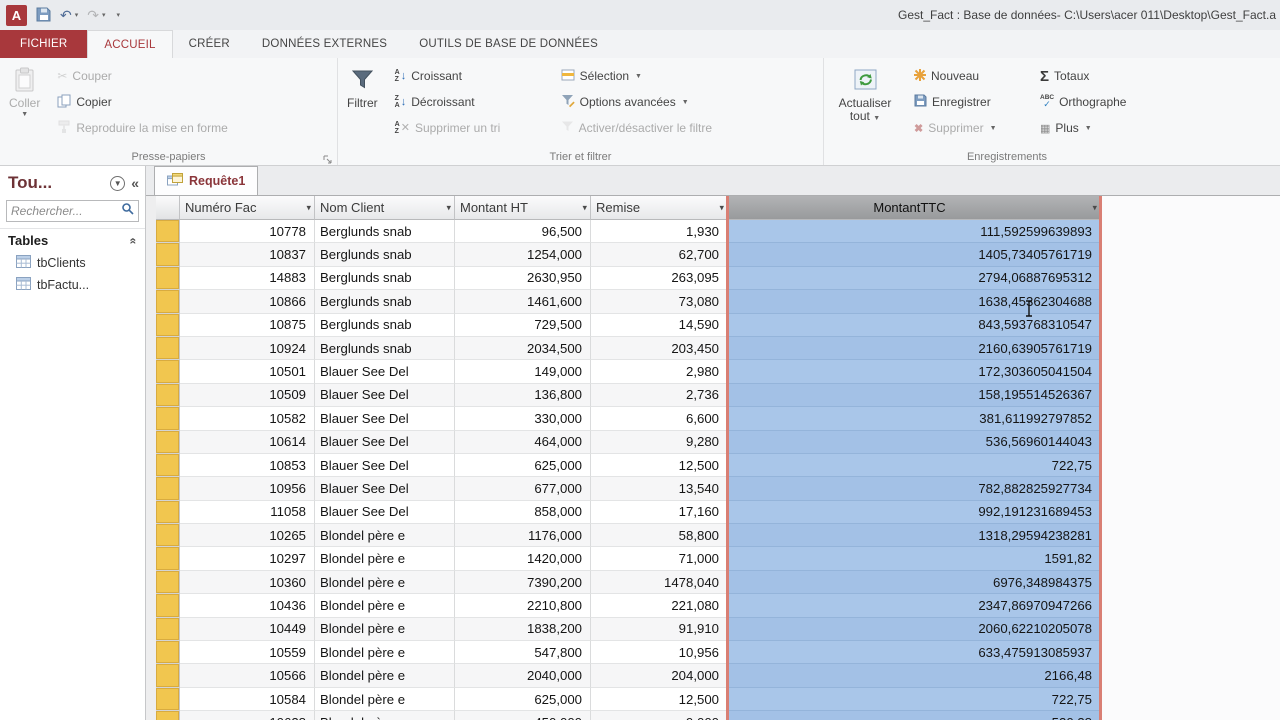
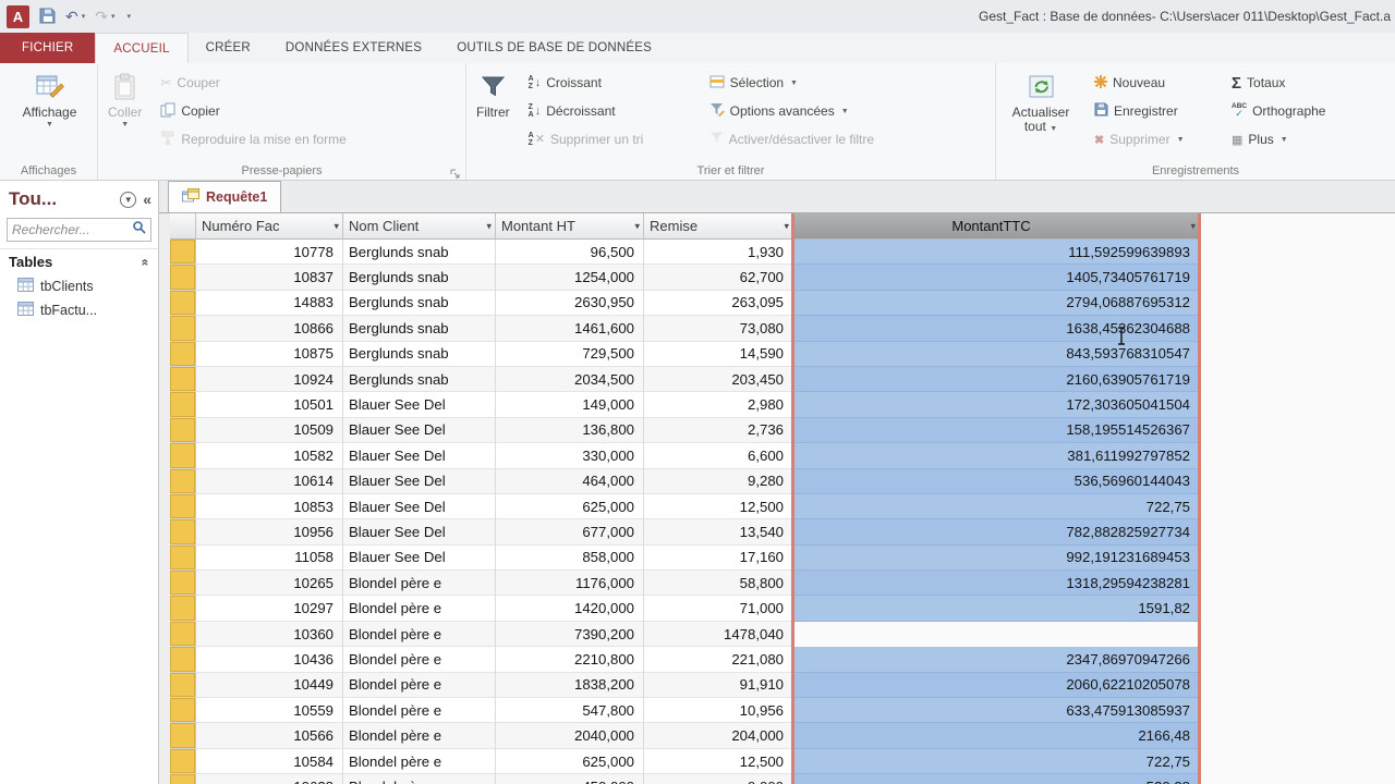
  A
  ↶
  ↷
  Gest_Fact : Base de données- C:\Users\acer 011\Desktop\Gest_Fact.a
  FICHIER
  ACCUEIL
  CRÉER
  DONNÉES EXTERNES
  OUTILS DE BASE DE DONNÉES
+ Affichage
+ Affichages
  Coller
  ✂
  Couper
  Copier
  Reproduire la mise en forme
  Presse-papiers
  Filtrer
  ↓
  Croissant
  ↓
  Décroissant
  ✕
  Supprimer un tri
  Sélection
  Options avancées
  Activer/désactiver le filtre
  Trier et filtrer
  Actualiser tout
  Nouveau
  Enregistrer
  ✖
  Supprimer
  Σ
  Totaux
  ✓
  Orthographe
  ▦
  Plus
  Enregistrements
  Tou...
  ▼
  «
  Rechercher...
  Tables
  tbClients
  tbFactu...
  Requête1
  Numéro Fac
  ▾
  Nom Client
  ▾
  Montant HT
  ▾
  Remise
  ▾
  MontantTTC
  ▾
  10778
  Berglunds snab
  96,500
  1,930
  111,592599639893
  10837
  Berglunds snab
  1254,000
  62,700
  1405,73405761719
  14883
  Berglunds snab
  2630,950
  263,095
  2794,06887695312
  10866
  Berglunds snab
  1461,600
  73,080
  1638,4562304688
  10875
  Berglunds snab
  729,500
  14,590
  843,593768310547
  10924
  Berglunds snab
  2034,500
  203,450
  2160,63905761719
  10501
  Blauer See Del
  149,000
  2,980
  172,303605041504
  10509
  Blauer See Del
  136,800
  2,736
  158,195514526367
  10582
  Blauer See Del
  330,000
  6,600
  381,611992797852
  10614
  Blauer See Del
  464,000
  9,280
  536,56960144043
  10853
  Blauer See Del
  625,000
  12,500
  722,75
  10956
  Blauer See Del
  677,000
  13,540
  782,882825927734
  11058
  Blauer See Del
  858,000
  17,160
  992,191231689453
  10265
  Blondel père e
  1176,000
  58,800
  1318,29594238281
  10297
  Blondel père e
  1420,000
  71,000
  1591,82
  10360
  Blondel père e
  7390,200
  1478,040
- 6976,348984375
  10436
  Blondel père e
  2210,800
  221,080
  2347,86970947266
  10449
  Blondel père e
  1838,200
  91,910
  2060,62210205078
  10559
  Blondel père e
  547,800
  10,956
  633,475913085937
  10566
  Blondel père e
  2040,000
  204,000
  2166,48
  10584
  Blondel père e
  625,000
  12,500
  722,75
